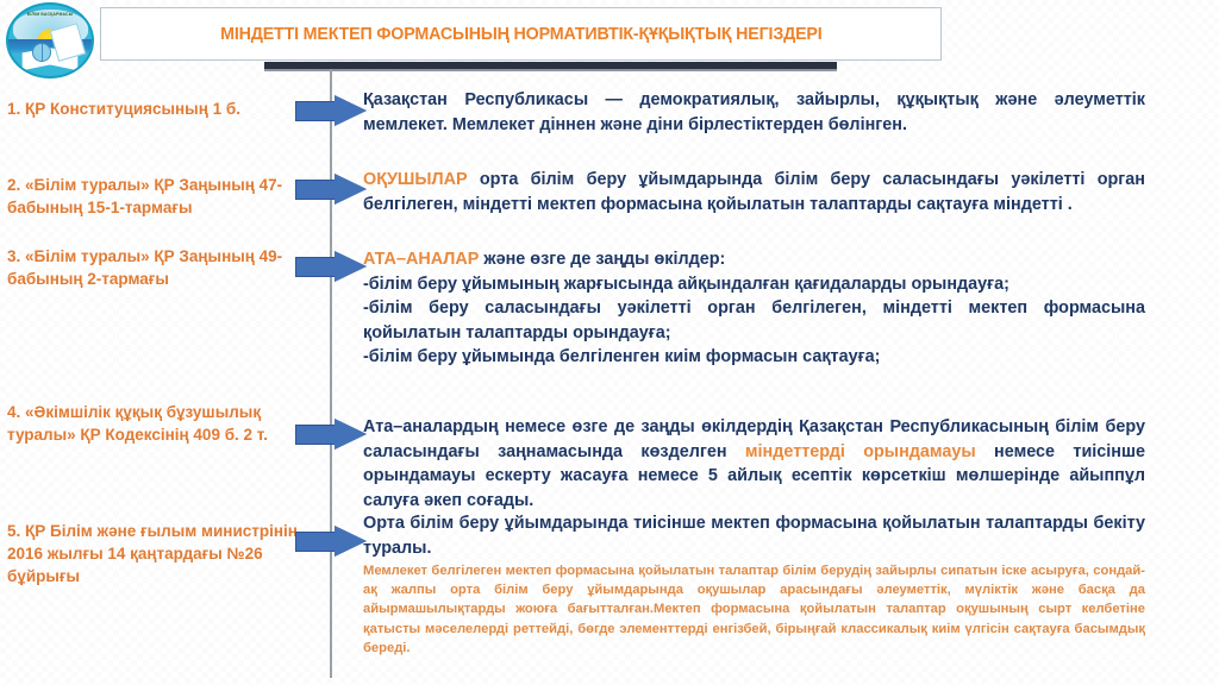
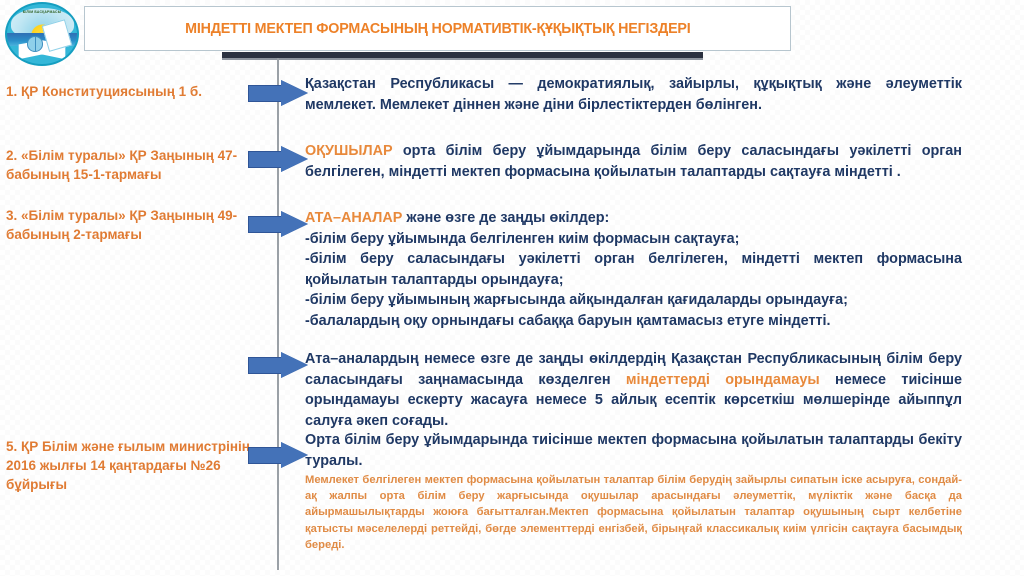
  МІНДЕТТІ МЕКТЕП ФОРМАСЫНЫҢ НОРМАТИВТІК-ҚҰҚЫҚТЫҚ НЕГІЗДЕРІ
  1. ҚР Конституциясының 1 б.
  2. «Білім туралы» ҚР Заңының 47-бабының 15-1-тармағы
  3. «Білім туралы» ҚР Заңының 49-бабының 2-тармағы
- 4. «Әкімшілік құқық бұзушылық туралы» ҚР Кодексінің 409 б. 2 т.
  5. ҚР Білім және ғылым министрінің 2016 жылғы 14 қаңтардағы №26 бұйрығы
  Қазақстан Республикасы — демократиялық, зайырлы, құқықтық және әлеуметтік мемлекет. Мемлекет діннен және діни бірлестіктерден бөлінген.
  ОҚУШЫЛАР орта білім беру ұйымдарында білім беру саласындағы уәкілетті орган белгілеген, міндетті мектеп формасына қойылатын талаптарды сақтауға міндетті .
  АТА–АНАЛАР және өзге де заңды өкілдер:
- -білім беру ұйымының жарғысында айқындалған қағидаларды орындауға;
+ -білім беру ұйымында белгіленген киім формасын сақтауға;
  -білім беру саласындағы уәкілетті орган белгілеген, міндетті мектеп формасына қойылатын талаптарды орындауға;
- -білім беру ұйымында белгіленген киім формасын сақтауға;
+ -білім беру ұйымының жарғысында айқындалған қағидаларды орындауға;
+ -балалардың оқу орнындағы сабаққа баруын қамтамасыз етуге міндетті.
  Ата–аналардың немесе өзге де заңды өкілдердің Қазақстан Республикасының білім беру саласындағы заңнамасында көзделген міндеттерді орындамауы немесе тиісінше орындамауы ескерту жасауға немесе 5 айлық есептік көрсеткіш мөлшерінде айыппұл салуға әкеп соғады.
  Орта білім беру ұйымдарында тиісінше мектеп формасына қойылатын талаптарды бекіту туралы.
- Мемлекет белгілеген мектеп формасына қойылатын талаптар білім берудің зайырлы сипатын іске асыруға, сондай-ақ жалпы орта білім беру ұйымдарында оқушылар арасындағы әлеуметтік, мүліктік және басқа да айырмашылықтарды жоюға бағытталған.Мектеп формасына қойылатын талаптар оқушының сырт келбетіне қатысты мәселелерді реттейді, бөгде элементтерді енгізбей, бірыңғай классикалық киім үлгісін сақтауға басымдық береді.
+ Мемлекет белгілеген мектеп формасына қойылатын талаптар білім берудің зайырлы сипатын іске асыруға, сондай-ақ жалпы орта білім беру жарғысында оқушылар арасындағы әлеуметтік, мүліктік және басқа да айырмашылықтарды жоюға бағытталған.Мектеп формасына қойылатын талаптар оқушының сырт келбетіне қатысты мәселелерді реттейді, бөгде элементтерді енгізбей, бірыңғай классикалық киім үлгісін сақтауға басымдық береді.
